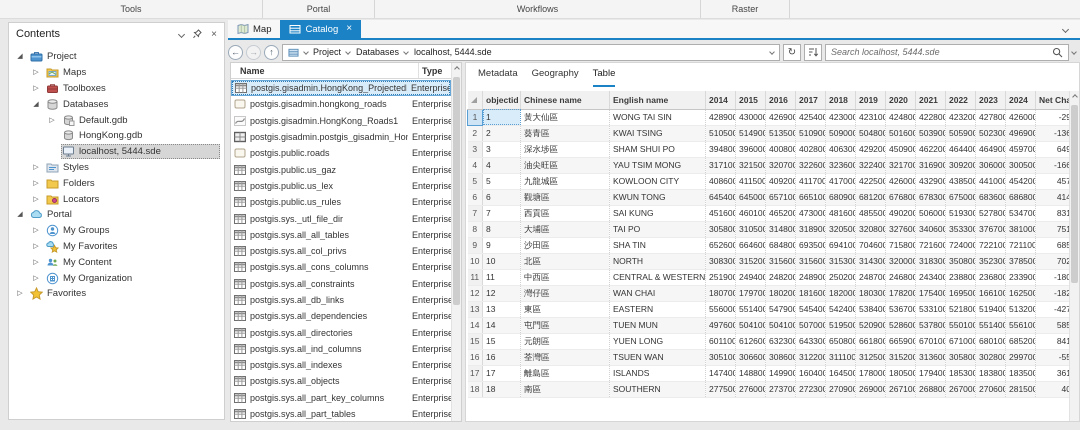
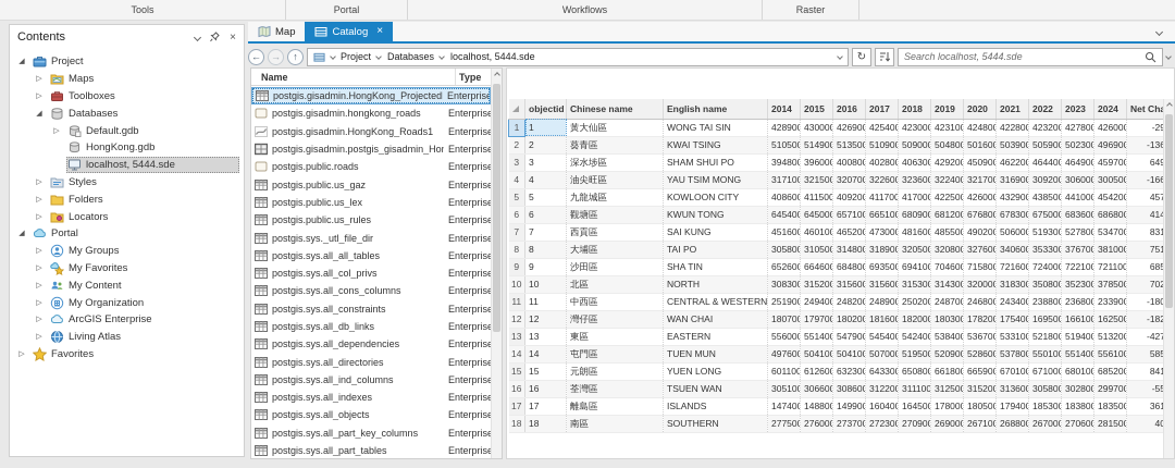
  Tools
  Portal
  Workflows
  Raster
  Map
  Catalog
  ×
  Contents
  ×
  Project
  Maps
  Toolboxes
  Databases
  Default.gdb
  HongKong.gdb
  localhost, 5444.sde
  Styles
  Folders
  Locators
  Portal
  My Groups
  My Favorites
  My Content
  My Organization
+ ArcGIS Enterprise
+ Living Atlas
  Favorites
  ←
  →
  ↑
  Project
  Databases
  localhost, 5444.sde
  ↻
  Search localhost, 5444.sde
  Name
  Type
  postgis.gisadmin.HongKong_Projected
  Enterprise
  postgis.gisadmin.hongkong_roads
  Enterpris
  postgis.gisadmin.HongKong_Roads1
  Enterpris
  postgis.gisadmin.postgis_gisadmin_Ho
  Enterpris
  postgis.public.roads
  Enterpris
  postgis.public.us_gaz
  Enterpris
  postgis.public.us_lex
  Enterpris
  postgis.public.us_rules
  Enterpris
  postgis.sys._utl_file_dir
  Enterpris
  postgis.sys.all_all_tables
  Enterpris
  postgis.sys.all_col_privs
  Enterpris
  postgis.sys.all_cons_columns
  Enterpris
  postgis.sys.all_constraints
  Enterpris
  postgis.sys.all_db_links
  Enterpris
  postgis.sys.all_dependencies
  Enterpris
  postgis.sys.all_directories
  Enterpris
  postgis.sys.all_ind_columns
  Enterpris
  postgis.sys.all_indexes
  Enterpris
  postgis.sys.all_objects
  Enterpris
  postgis.sys.all_part_key_columns
  Enterpris
  postgis.sys.all_part_tables
  Enterpris
- Metadata
- Geography
- Table
  	objectid	Chinese name	English name	2014	2015	2016	2017	2018	2019	2020	2021	2022	2023	2024	Net Ch
  1	1	黃大仙區	WONG TAI SIN	428900	430000	426900	425400	423000	423100	424800	422800	423200	427800	426000	-2
  2	2	葵青區	KWAI TSING	51050	51490	51350	51090	50900	50480	50160	50390	50590	50230	49690	-13
  3	3	深水埗區	SHAM SHUI PO	394800	396000	400800	402800	406300	429200	450900	462200	464400	464900	459700	64
  4	4	油尖旺區	YAU TSIM MONG	31710	32150	32070	32260	32360	32240	32170	31690	30920	30600	30050	-16
  5	5	九龍城區	KOWLOON CITY	408600	411500	409200	411700	417000	422500	426000	432900	438500	441000	454200	45
  6	6	觀塘區	KWUN TONG	64540	64500	65710	66510	68090	68120	67680	67830	67500	68360	68680	41
  7	7	西貢區	SAI KUNG	451600	460100	465200	473000	481600	485500	490200	506000	519300	527800	534700	83
  8	8	大埔區	TAI PO	30580	31050	31480	31890	32050	32080	32760	34060	35330	37670	38100	75
  9	9	沙田區	SHA TIN	652600	664600	684800	693500	694100	704600	715800	721600	724000	722100	721100	68
  10	10	北區	NORTH	30830	31520	31560	31560	31530	31430	32000	31830	35080	35230	37850	70
  11	11	中西區	CENTRAL & WESTERN	251900	249400	248200	248900	250200	248700	246800	243400	238800	236800	233900	-18
  12	12	灣仔區	WAN CHAI	18070	17970	18020	18160	18200	18030	17820	17540	16950	16610	16250	-18
  13	13	東區	EASTERN	556000	551400	547900	545400	542400	538400	536700	533100	521800	519400	513200	-42
  14	14	屯門區	TUEN MUN	49760	50410	50410	50700	51950	52090	52860	53780	55010	55140	55610	58
  15	15	元朗區	YUEN LONG	601100	612600	632300	643300	650800	661800	665900	670100	671000	680100	685200	84
  16	16	荃灣區	TSUEN WAN	30510	30660	30860	31220	311100	31250	31520	31360	30580	30280	29970	-5
  17	17	離島區	ISLANDS	147400	148800	149900	160400	164500	178000	180500	179400	185300	183800	183500	36
  18	18	南區	SOUTHERN	27750	27600	27370	27230	27090	26900	26710	26880	26700	27060	28150	4
